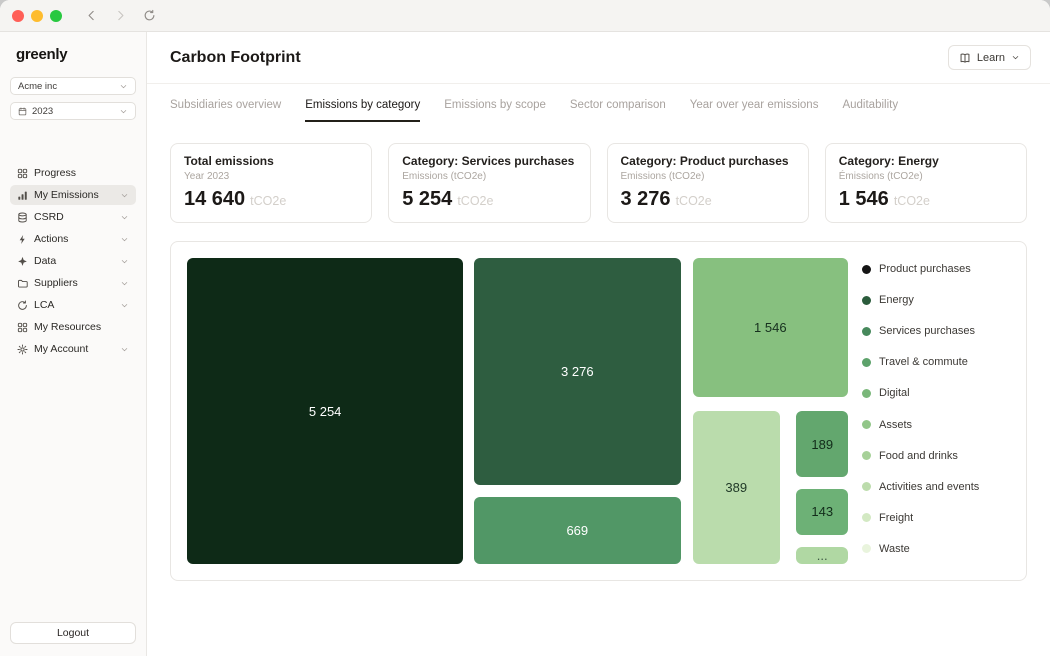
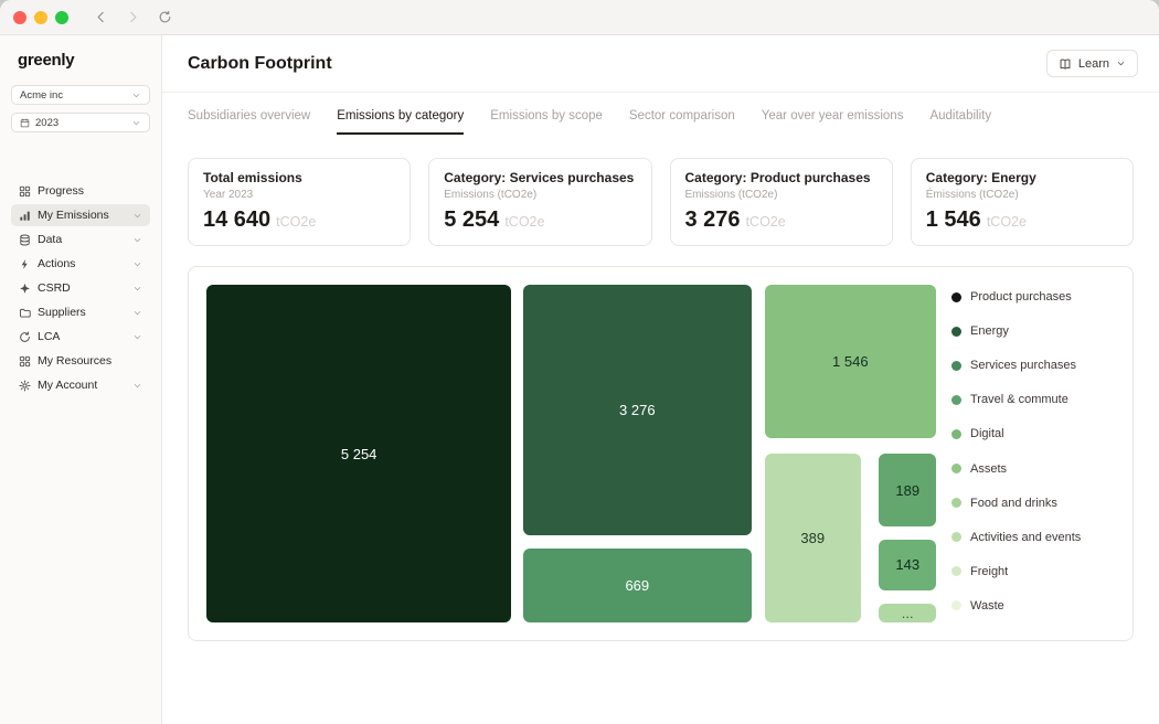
  greenly
  Acme inc
  2023
  Progress
  My Emissions
- CSRD
+ Data
  Actions
- Data
+ CSRD
  Suppliers
  LCA
  My Resources
  My Account
- Logout
  Carbon Footprint
  Learn
  Subsidiaries overview
  Emissions by category
  Emissions by scope
  Sector comparison
  Year over year emissions
  Auditability
  Total emissions
  Year 2023
  14 640
  tCO2e
  Category: Services purchases
  Emissions (tCO2e)
  5 254
  tCO2e
  Category: Product purchases
  Emissions (tCO2e)
  3 276
  tCO2e
  Category: Energy
  Émissions (tCO2e)
  1 546
  tCO2e
  5 254
  3 276
  669
  1 546
  389
  189
  143
  ...
  Product purchases
  Energy
  Services purchases
  Travel & commute
  Digital
  Assets
  Food and drinks
  Activities and events
  Freight
  Waste
